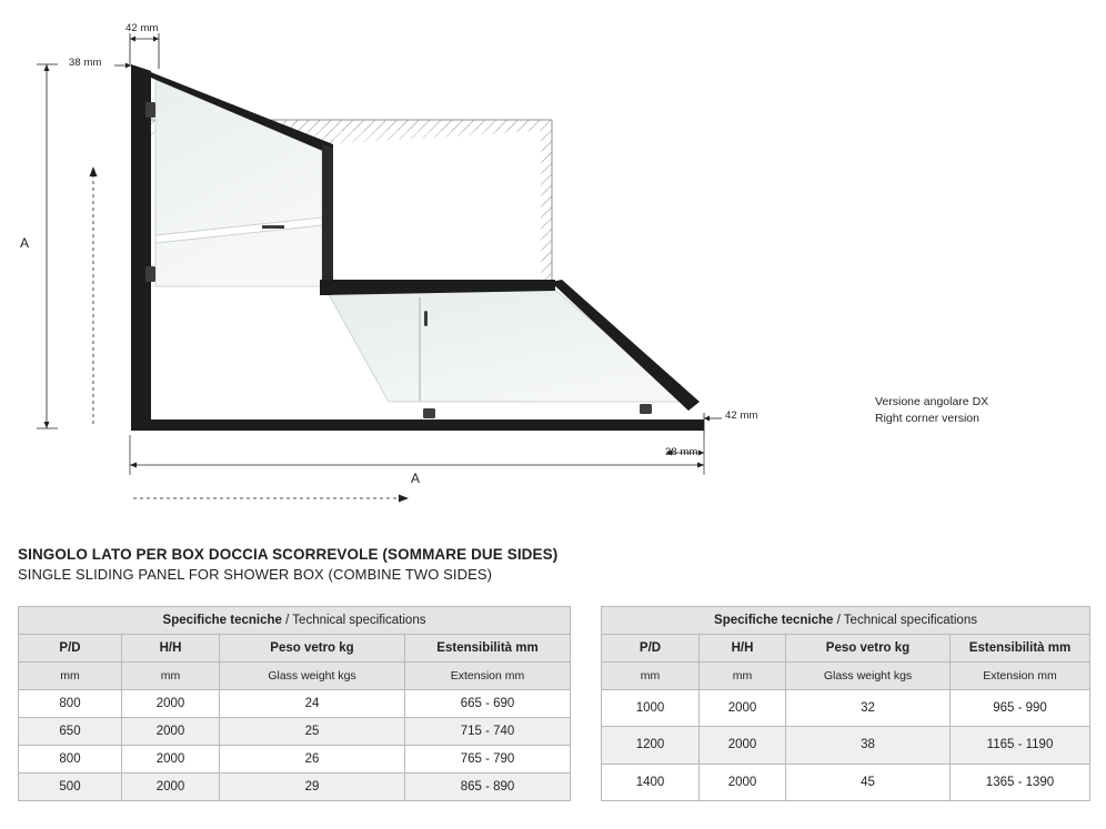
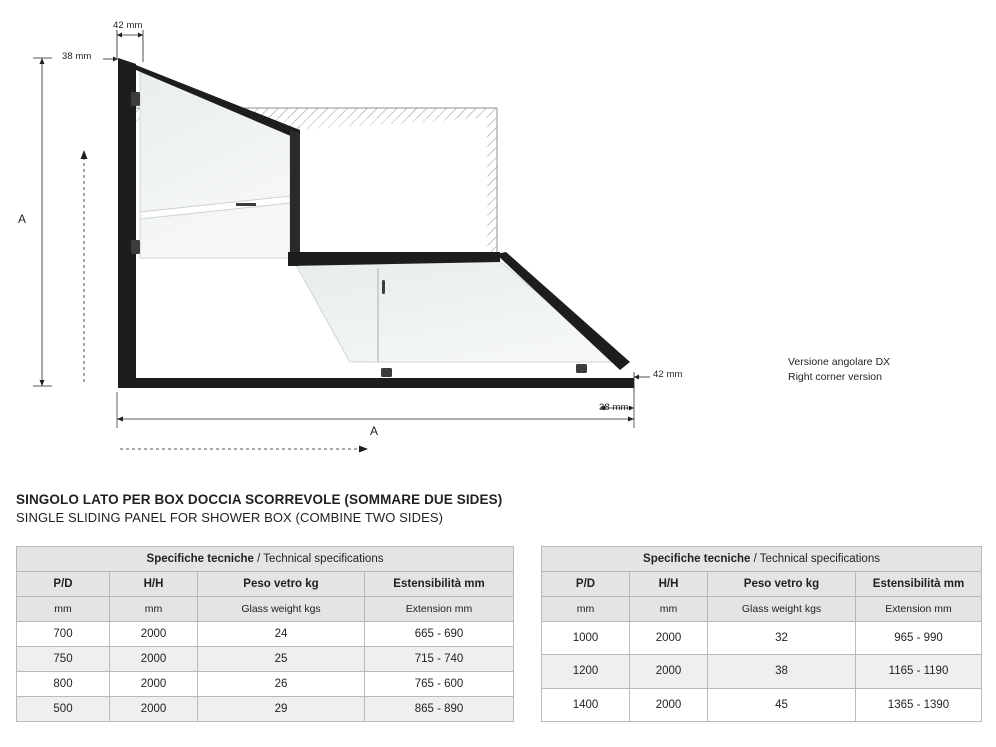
  42 mm
  38 mm
  A
  A
  42 mm
  38 mm
  Versione angolare DX
  Right corner version
  SINGOLO LATO PER BOX DOCCIA SCORREVOLE (SOMMARE DUE SIDES)
  SINGLE SLIDING PANEL FOR SHOWER BOX (COMBINE TWO SIDES)
  Specifiche tecniche / Technical specifications
  P/D	H/H	Peso vetro kg	Estensibilità mm
  mm	mm	Glass weight kgs	Extension mm
- 800	2000	24	665 - 690
+ 700	2000	24	665 - 690
- 650	2000	25	715 - 740
+ 750	2000	25	715 - 740
- 800	2000	26	765 - 790
+ 800	2000	26	765 - 600
  500	2000	29	865 - 890
  Specifiche tecniche / Technical specifications
  P/D	H/H	Peso vetro kg	Estensibilità mm
  mm	mm	Glass weight kgs	Extension mm
  1000	2000	32	965 - 990
  1200	2000	38	1165 - 1190
  1400	2000	45	1365 - 1390
